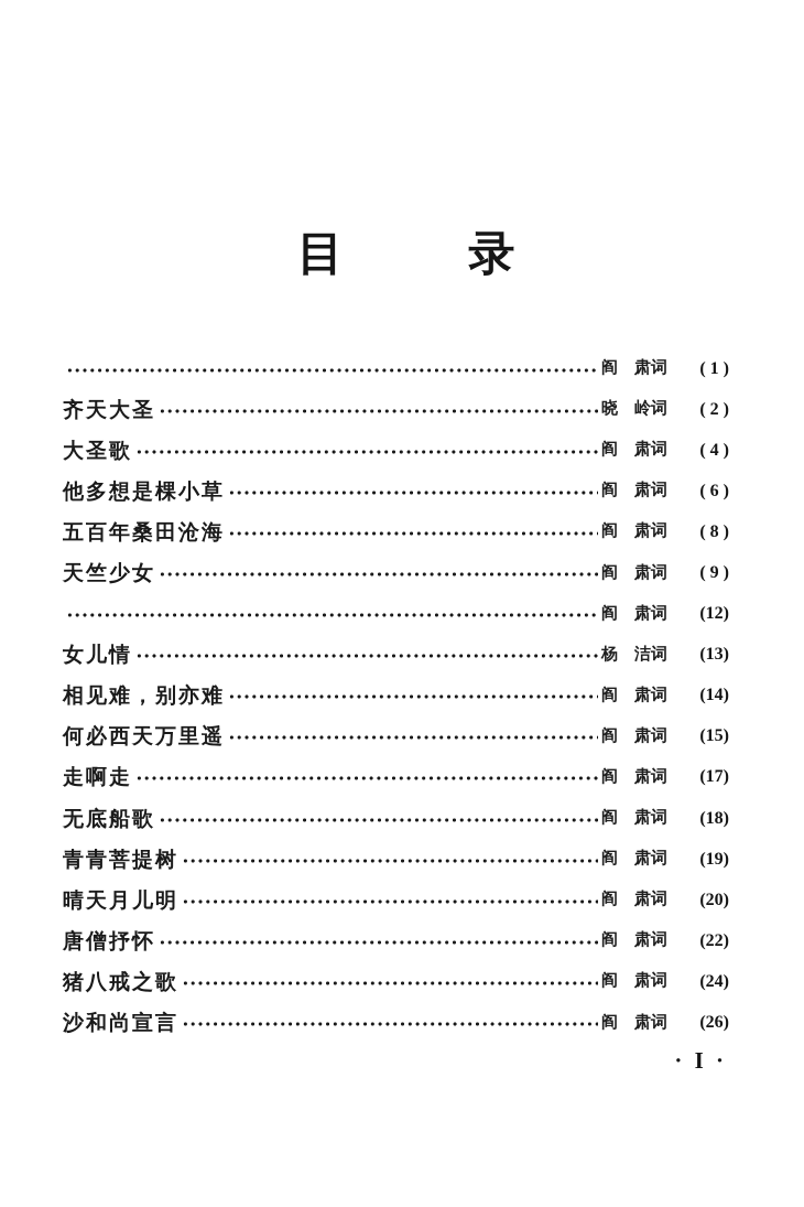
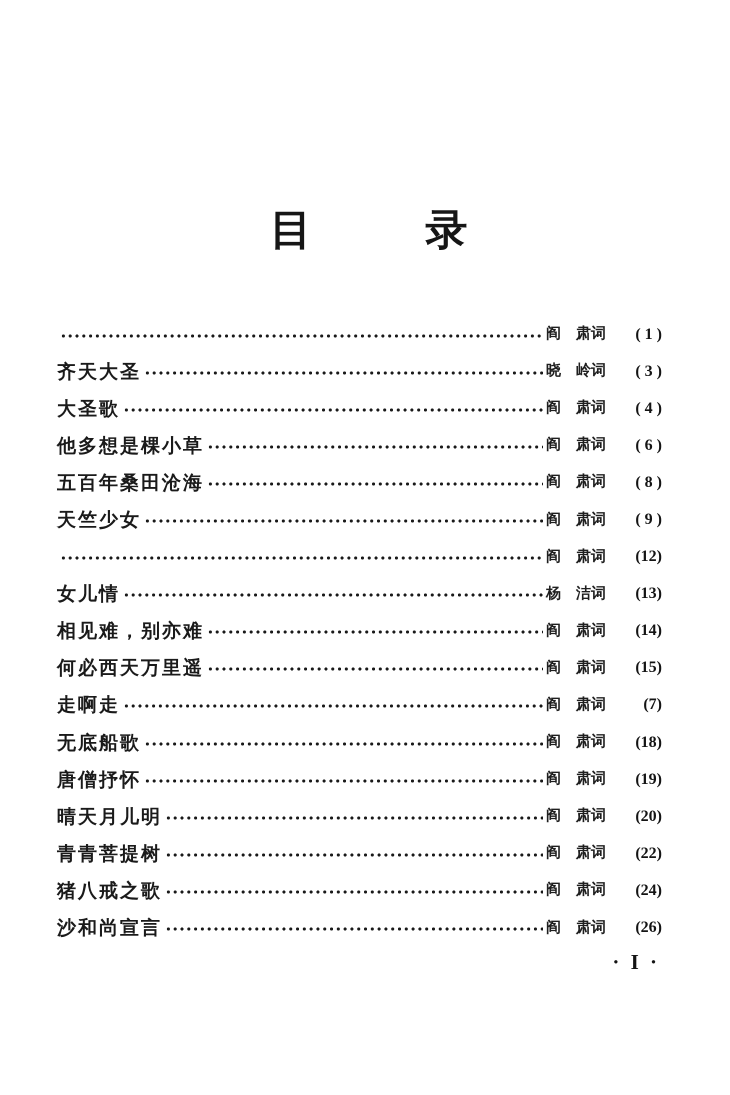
  目 录
  阎 肃词
  ( 1 )
  齐天大圣
  晓 岭词
- ( 2 )
+ ( 3 )
  大圣歌
  阎 肃词
  ( 4 )
  他多想是棵小草
  阎 肃词
  ( 6 )
  五百年桑田沧海
  阎 肃词
  ( 8 )
  天竺少女
  阎 肃词
  ( 9 )
  阎 肃词
  (12)
  女儿情
  杨 洁词
  (13)
  相见难，别亦难
  阎 肃词
  (14)
  何必西天万里遥
  阎 肃词
  (15)
  走啊走
  阎 肃词
- (17)
+ (7)
  无底船歌
  阎 肃词
  (18)
- 青青菩提树
+ 唐僧抒怀
  阎 肃词
  (19)
  晴天月儿明
  阎 肃词
  (20)
- 唐僧抒怀
+ 青青菩提树
  阎 肃词
  (22)
  猪八戒之歌
  阎 肃词
  (24)
  沙和尚宣言
  阎 肃词
  (26)
  · I ·
